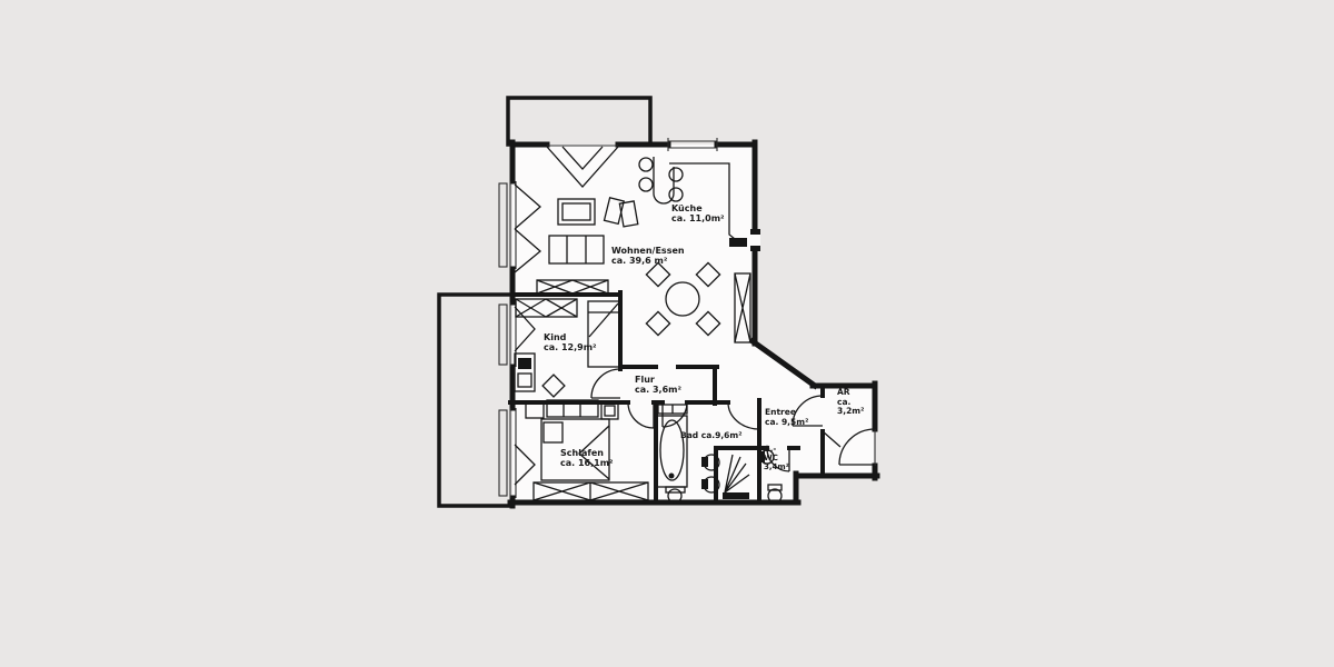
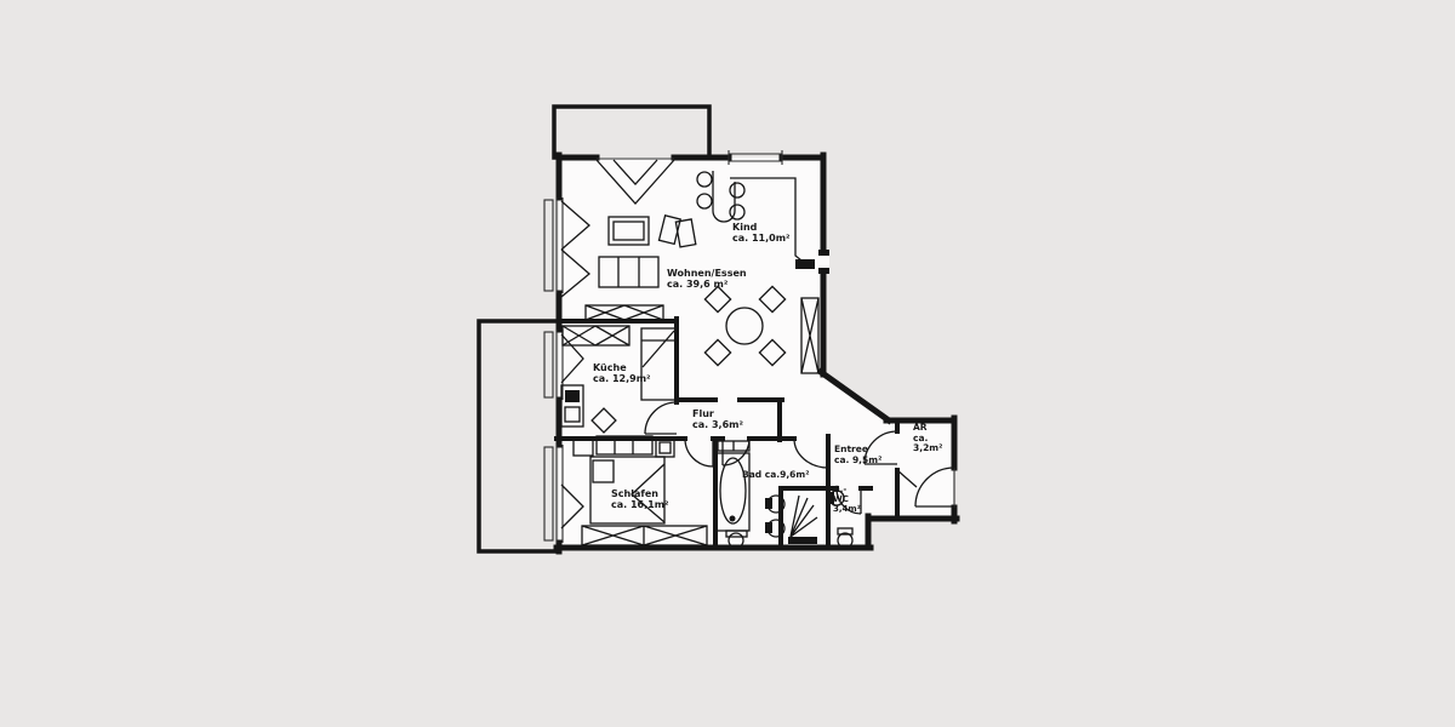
- Küche
+ Kind
  ca. 11,0m²
  Wohnen/Essen
  ca. 39,6 m²
- Kind
+ Küche
  ca. 12,9m²
  Flur
  ca. 3,6m²
  Schlafen
  ca. 16,1m²
  Bad ca.9,6m²
  Entree
  ca. 9,5m²
  AR
  ca.
  3,2m²
  G.-
  WC
  3,4m²
